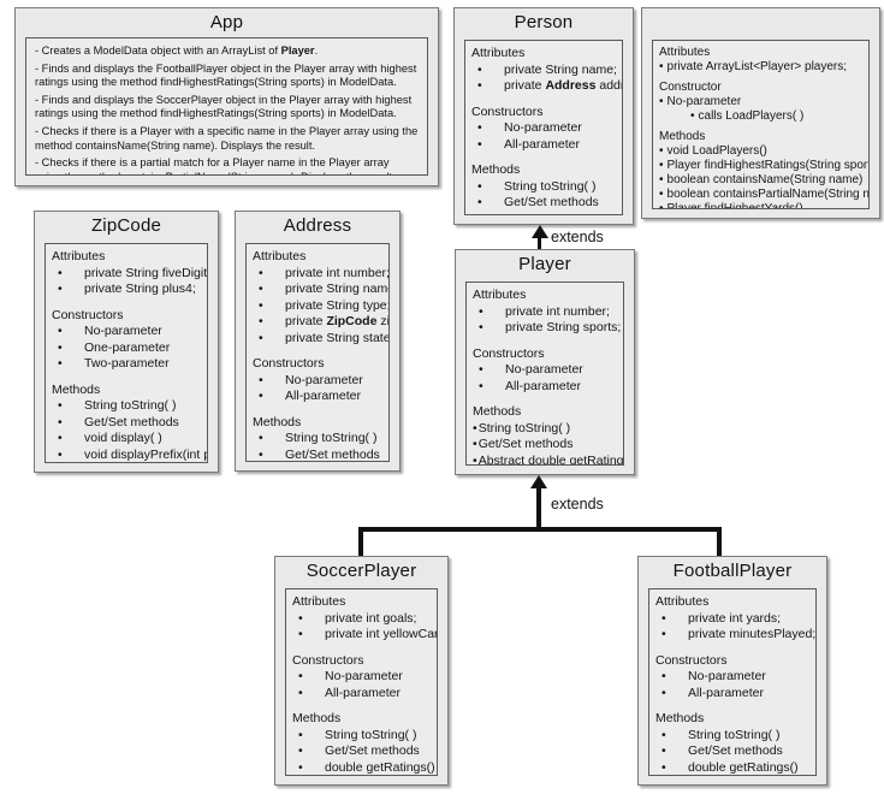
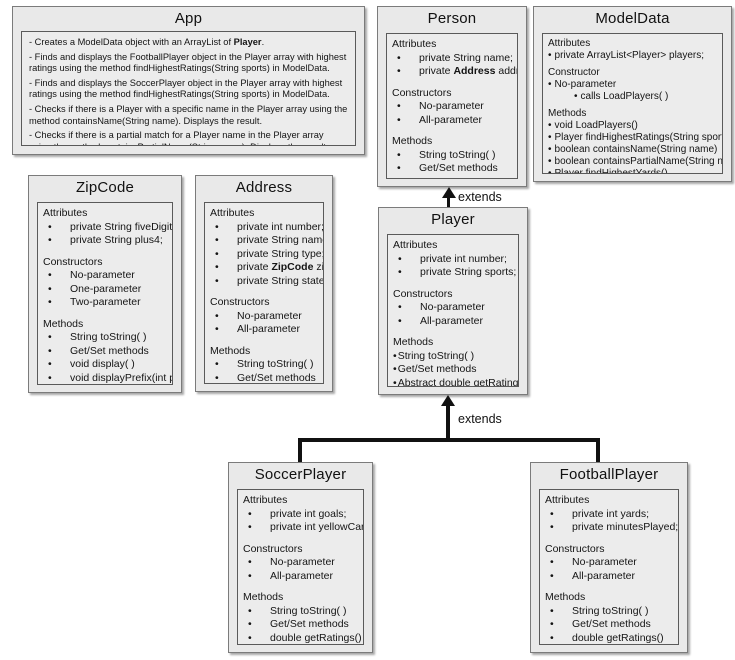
  App
  - Creates a ModelData object with an ArrayList of Player.
  - Finds and displays the FootballPlayer object in the Player array with highest ratings using the method findHighestRatings(String sports) in ModelData.
  - Finds and displays the SoccerPlayer object in the Player array with highest ratings using the method findHighestRatings(String sports) in ModelData.
  - Checks if there is a Player with a specific name in the Player array using the method containsName(String name). Displays the result.
  Person
  Attributes
  •
  private String name;
  •
  private Address add
  Constructors
  •
  No-parameter
  •
  All-parameter
  Methods
  •
  String toString( )
  •
  Get/Set methods
+ ModelData
  Attributes
  •
  private ArrayList<Player> players;
  Constructor
  •
  No-parameter
  •
  calls LoadPlayers( )
  Methods
  •
  void LoadPlayers()
  •
  Player findHighestRatings(String spor
  •
  boolean containsName(String name)
  •
  boolean containsPartialName(String n
  ZipCode
  Attributes
  •
  private String fiveDigit
  •
  private String plus4;
  Constructors
  •
  No-parameter
  •
  One-parameter
  •
  Two-parameter
  Methods
  •
  String toString( )
  •
  Get/Set methods
  •
  void display( )
  •
  void displayPrefix(int
  Address
  Attributes
  •
  private int number;
  •
  private String nam
  •
  private String type
  •
  private ZipCode zi
  •
  private String state
  Constructors
  •
  No-parameter
  •
  All-parameter
  Methods
  •
  String toString( )
  •
  Get/Set methods
  Player
  Attributes
  •
  private int number;
  •
  private String sports;
  Constructors
  •
  No-parameter
  •
  All-parameter
  Methods
  •
  String toString( )
  •
  Get/Set methods
  •
  Abstract double getRating
  SoccerPlayer
  Attributes
  •
  private int goals;
  •
  private int yellowCar
  Constructors
  •
  No-parameter
  •
  All-parameter
  Methods
  •
  String toString( )
  •
  Get/Set methods
  •
  double getRatings()
  FootballPlayer
  Attributes
  •
  private int yards;
  •
  private minutesPlayed;
  Constructors
  •
  No-parameter
  •
  All-parameter
  Methods
  •
  String toString( )
  •
  Get/Set methods
  •
  double getRatings()
  extends
  extends
